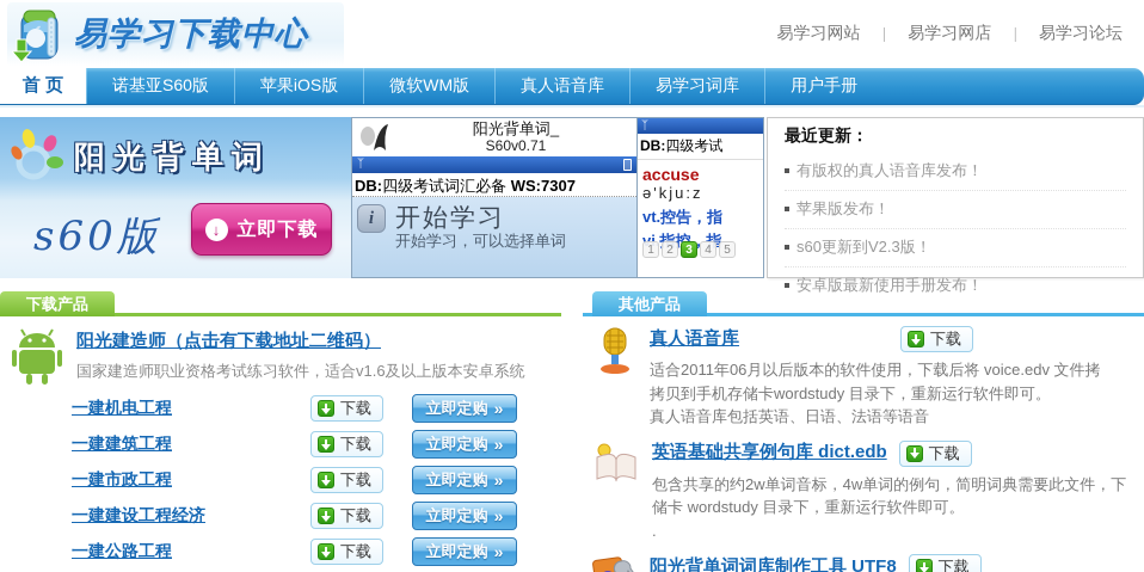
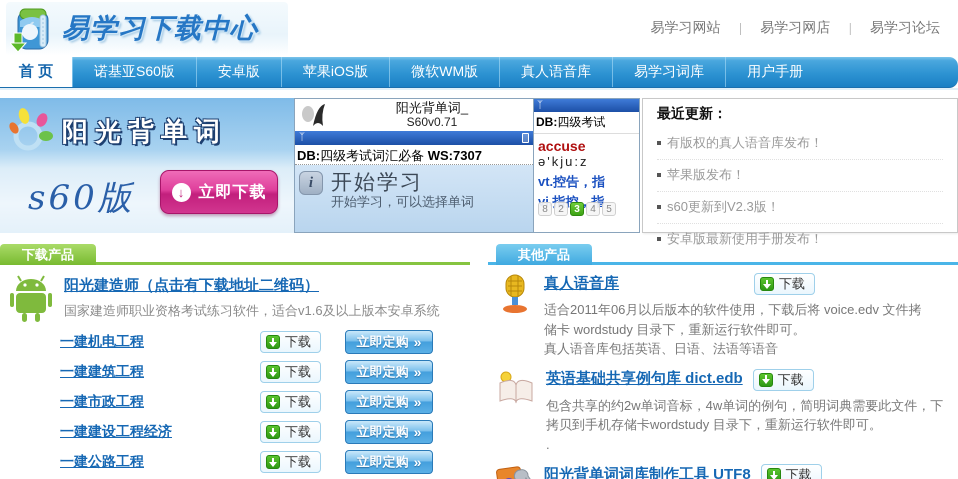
  易学习下载中心
  易学习网站
  ｜
  易学习网店
  ｜
  易学习论坛
  首 页
  诺基亚S60版
+ 安卓版
  苹果iOS版
  微软WM版
  真人语音库
  易学习词库
  用户手册
  阳光背单词
  s60版
  ↓
  立即下载
  阳光背单词_
  S60v0.71
  ᛉ
  DB:四级考试词汇必备 WS:7307
  i
  开始学习
  开始学习，可以选择单词
  ᛉ
  DB:四级考试
  accuse
  ə'kju:z
  vt.控告，指
- 1
+ 8
  2
  3
  4
  5
  最近更新：
  有版权的真人语音库发布！
  苹果版发布！
  s60更新到V2.3版！
  安卓版最新使用手册发布！
  下载产品
  阳光建造师（点击有下载地址二维码）
  国家建造师职业资格考试练习软件，适合v1.6及以上版本安卓系统
  一建机电工程
  下载
  立即定购
  »
  一建建筑工程
  下载
  立即定购
  »
  一建市政工程
  下载
  立即定购
  »
  一建建设工程经济
  下载
  立即定购
  »
  一建公路工程
  下载
  立即定购
  »
  其他产品
  真人语音库
  下载
  适合2011年06月以后版本的软件使用，下载后将 voice.edv 文件拷
- 拷贝到手机存储卡wordstudy 目录下，重新运行软件即可。
+ 储卡 wordstudy 目录下，重新运行软件即可。
  真人语音库包括英语、日语、法语等语音
  英语基础共享例句库 dict.edb
  下载
  包含共享的约2w单词音标，4w单词的例句，简明词典需要此文件，下
- 储卡 wordstudy 目录下，重新运行软件即可。
+ 拷贝到手机存储卡wordstudy 目录下，重新运行软件即可。
  .
  阳光背单词词库制作工具 UTF8
  下载
